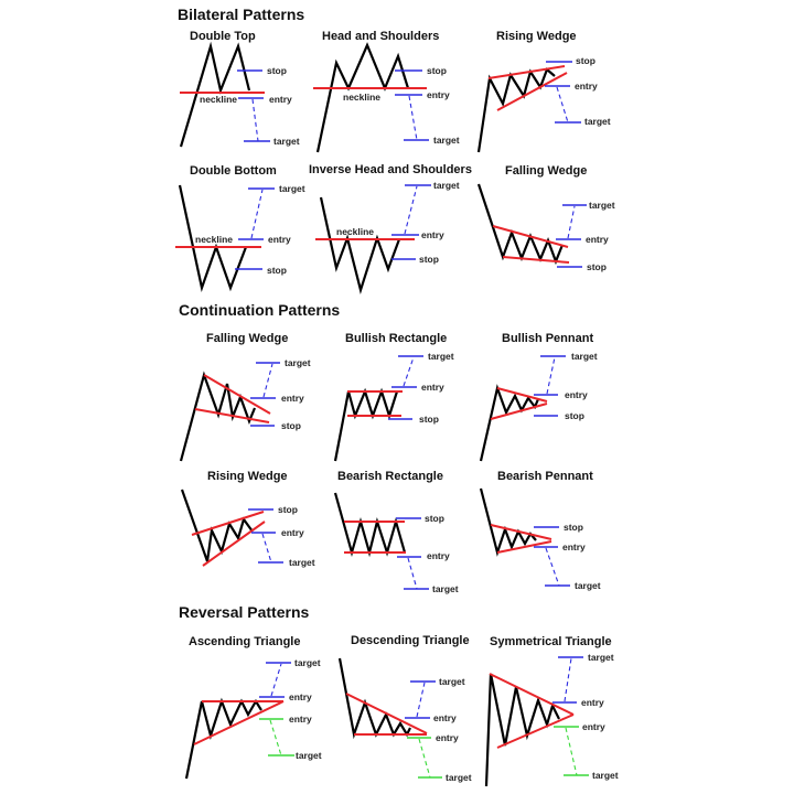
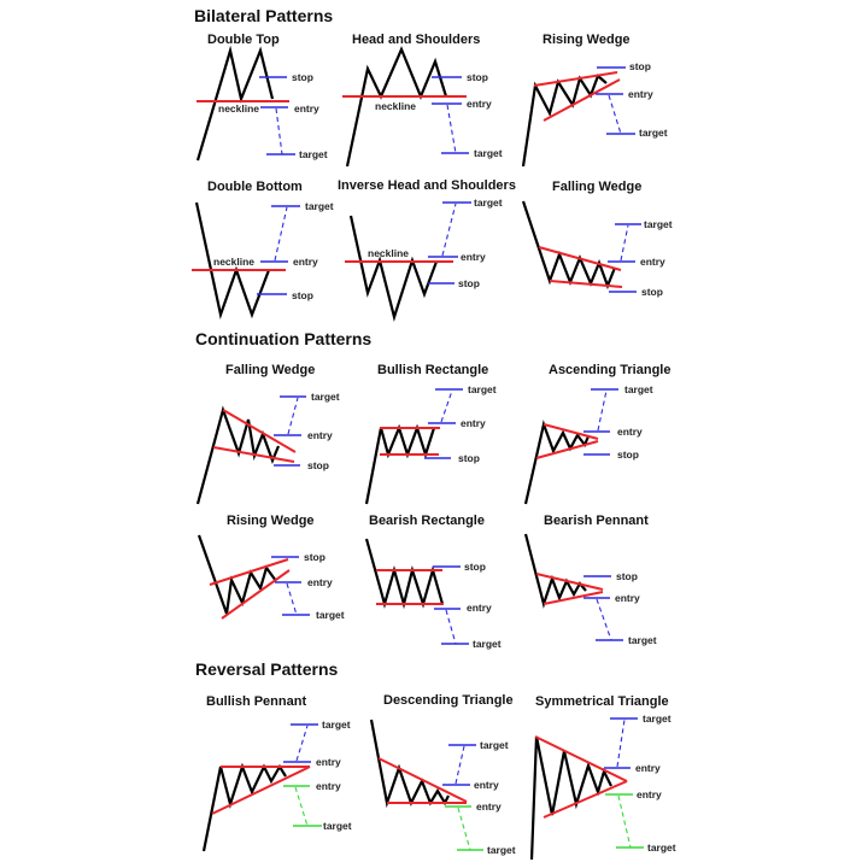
  Bilateral Patterns
  Continuation Patterns
  Reversal Patterns
  Double Top
  Head and Shoulders
  Rising Wedge
  Double Bottom
  Inverse Head and Shoulders
  Falling Wedge
  Falling Wedge
  Bullish Rectangle
- Bullish Pennant
+ Ascending Triangle
  Rising Wedge
  Bearish Rectangle
  Bearish Pennant
- Ascending Triangle
+ Bullish Pennant
  Descending Triangle
  Symmetrical Triangle
  stop
  entry
  target
  neckline
  stop
  entry
  target
  neckline
  stop
  entry
  target
  target
  entry
  stop
  neckline
  target
  entry
  stop
  neckline
  target
  entry
  stop
  target
  entry
  stop
  target
  entry
  stop
  target
  entry
  stop
  stop
  entry
  target
  stop
  entry
  target
  stop
  entry
  target
  target
  entry
  entry
  target
  target
  entry
  entry
  target
  target
  entry
  entry
  target
